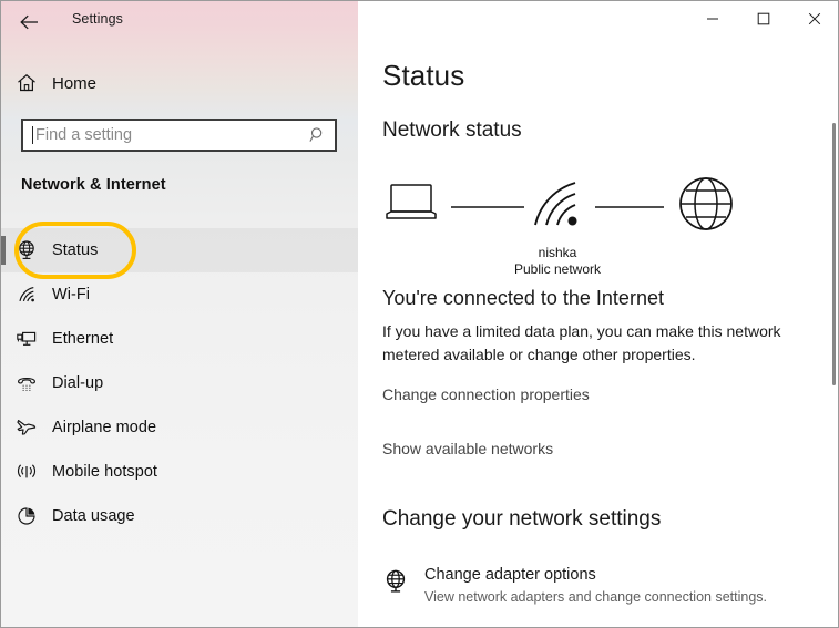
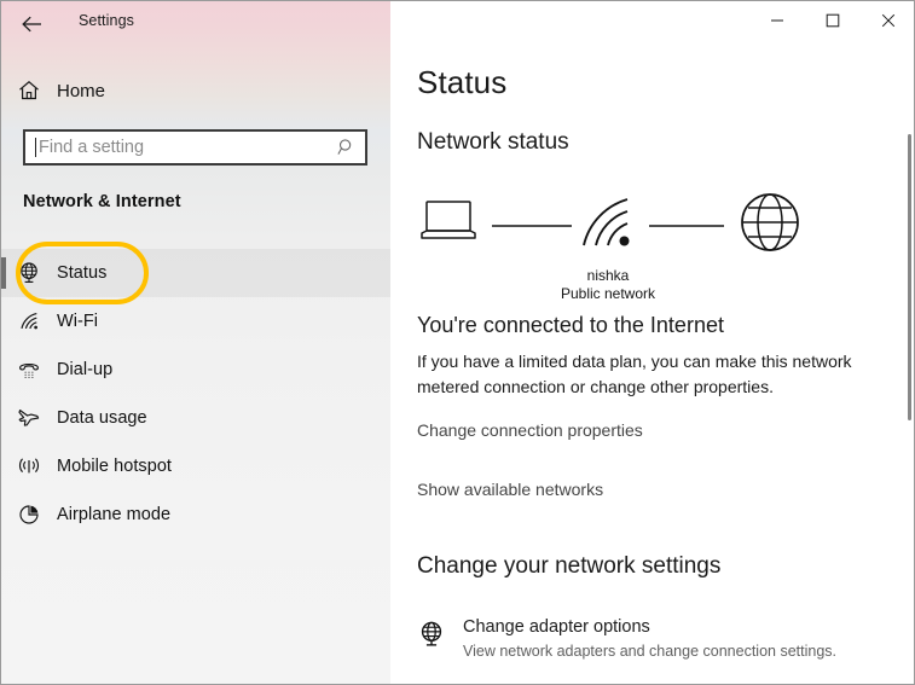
  Settings
  Home
  Find a setting
  Network & Internet
  Status
  Wi-Fi
- Ethernet
  Dial-up
- Airplane mode
+ Data usage
  Mobile hotspot
- Data usage
+ Airplane mode
  Status
  Network status
  nishka
  Public network
  You're connected to the Internet
- If you have a limited data plan, you can make this network metered available or change other properties.
+ If you have a limited data plan, you can make this network metered connection or change other properties.
  Change connection properties
  Show available networks
  Change your network settings
  Change adapter options
  View network adapters and change connection settings.
